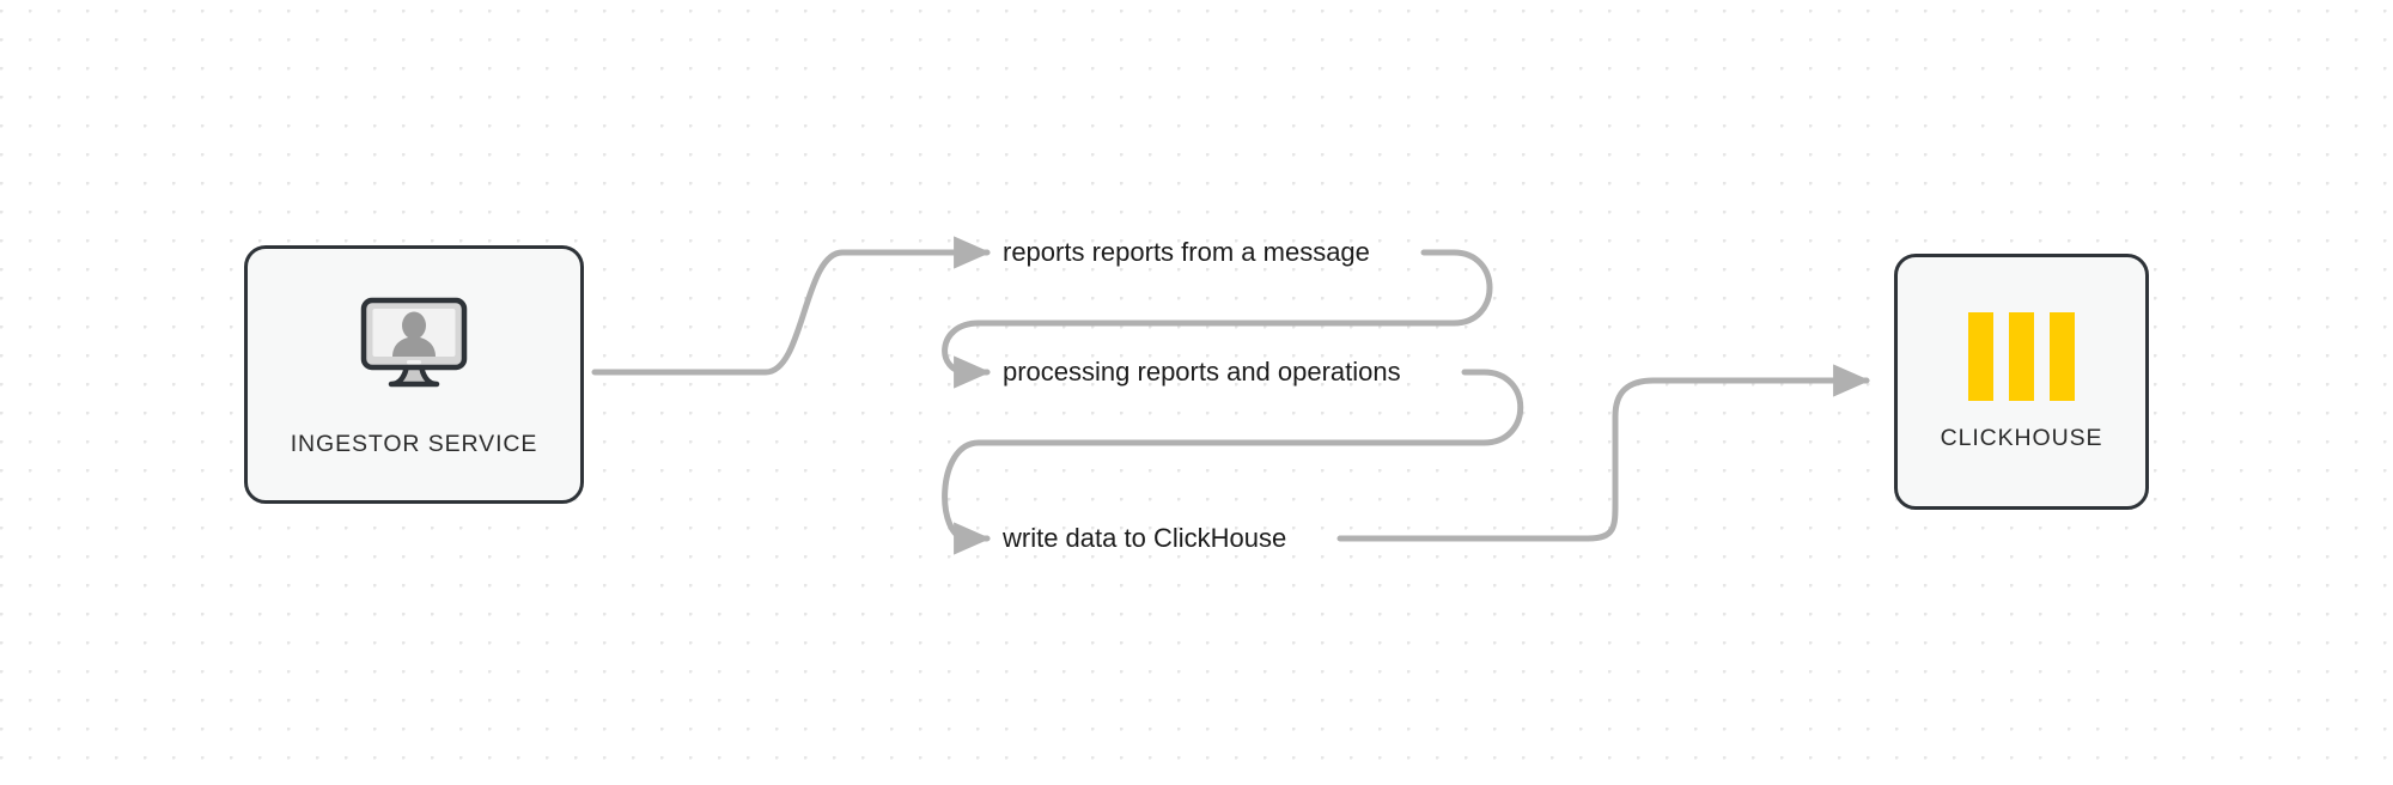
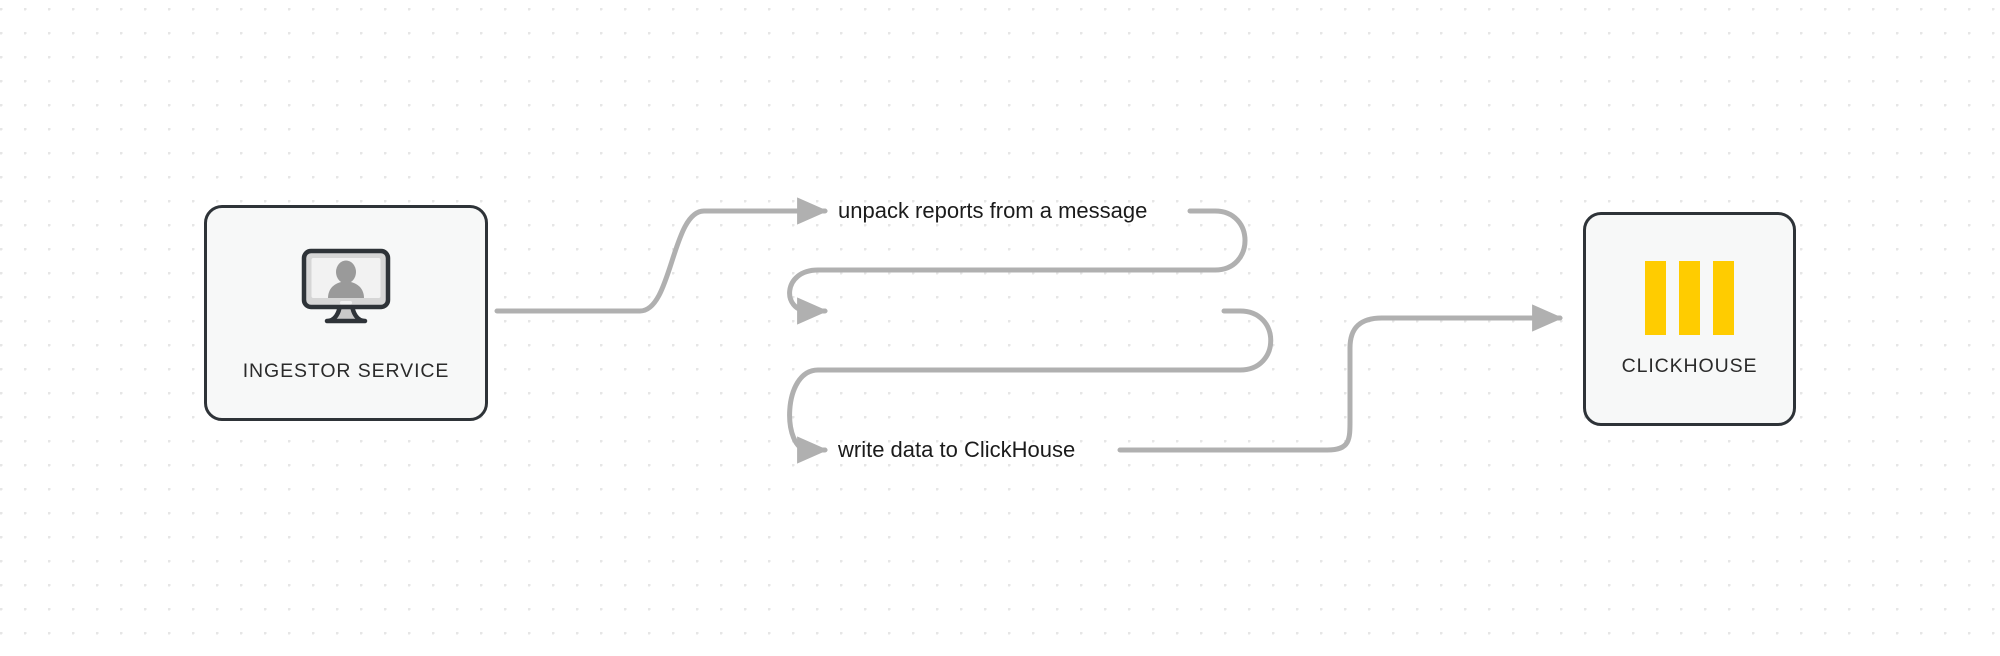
- reports reports from a message
+ unpack reports from a message
- processing reports and operations
  write data to ClickHouse
  INGESTOR SERVICE
  CLICKHOUSE
